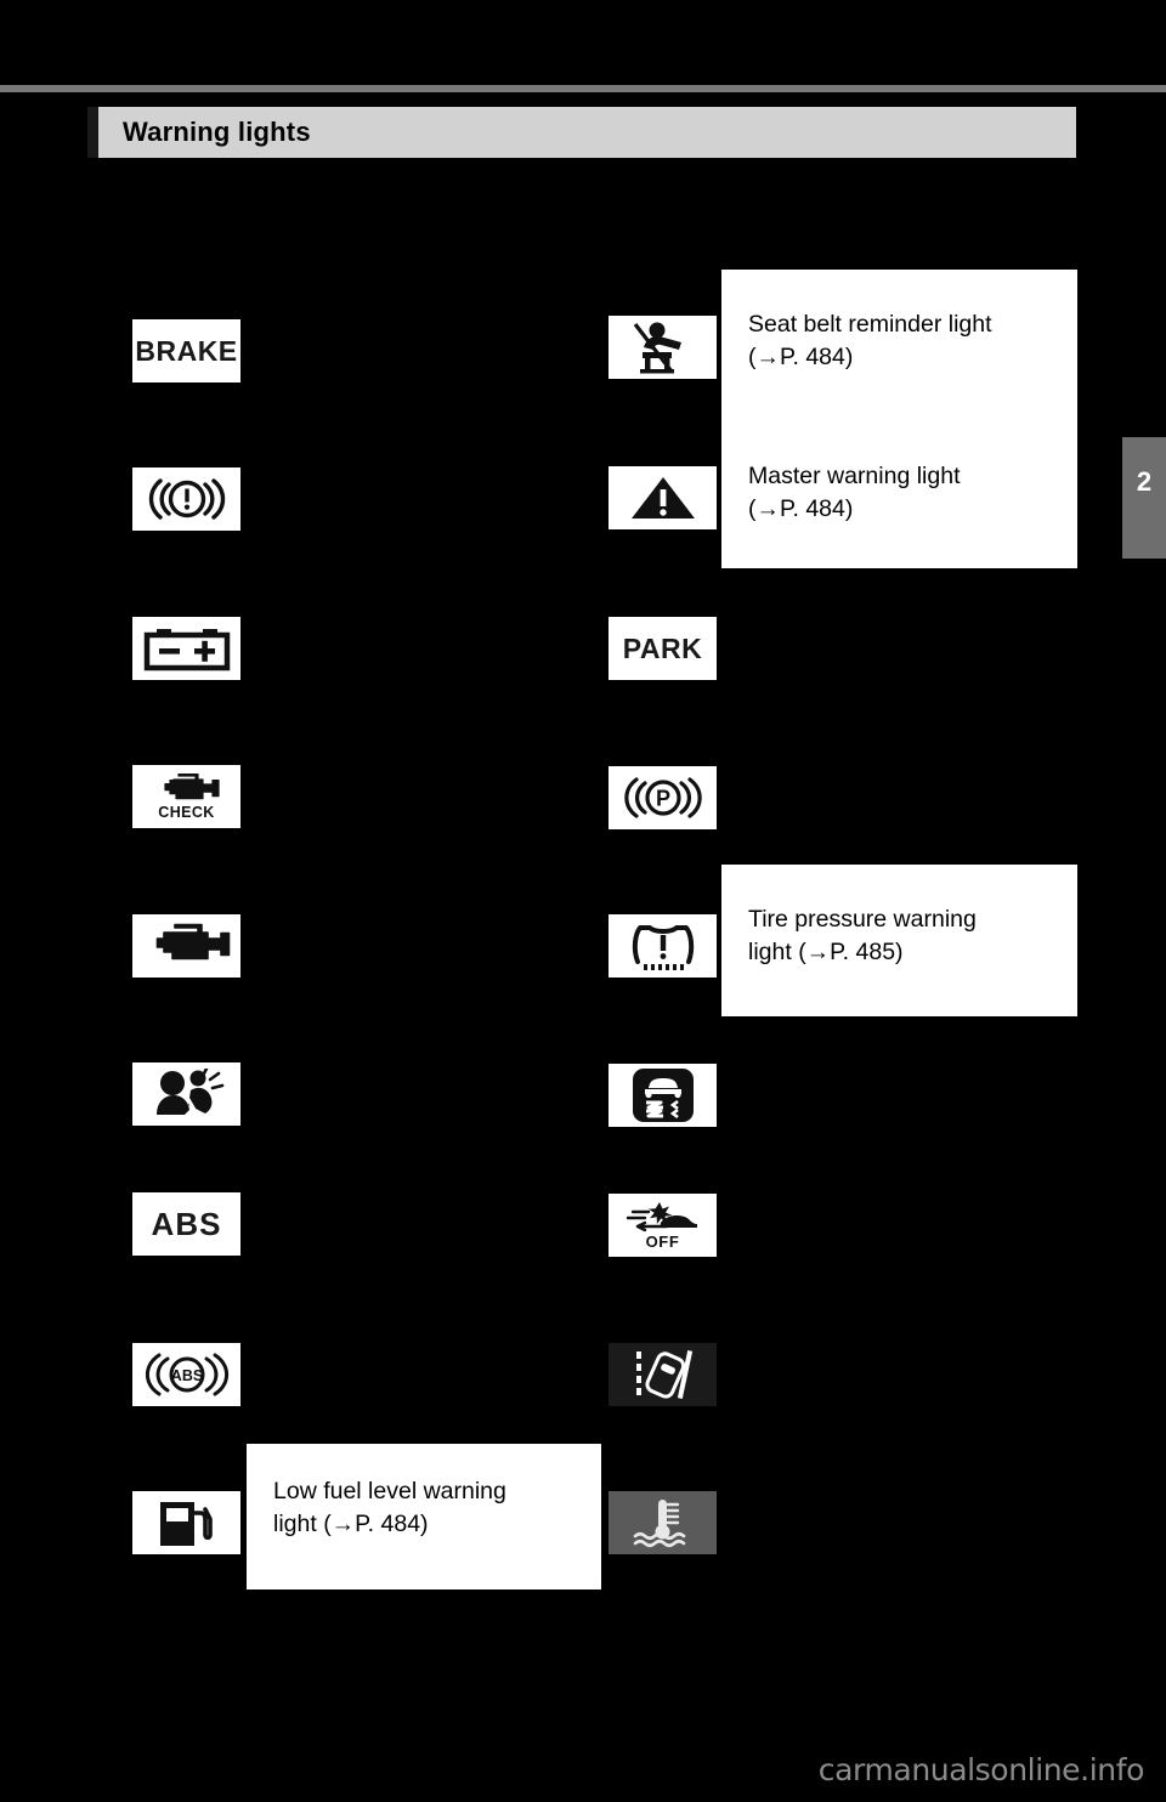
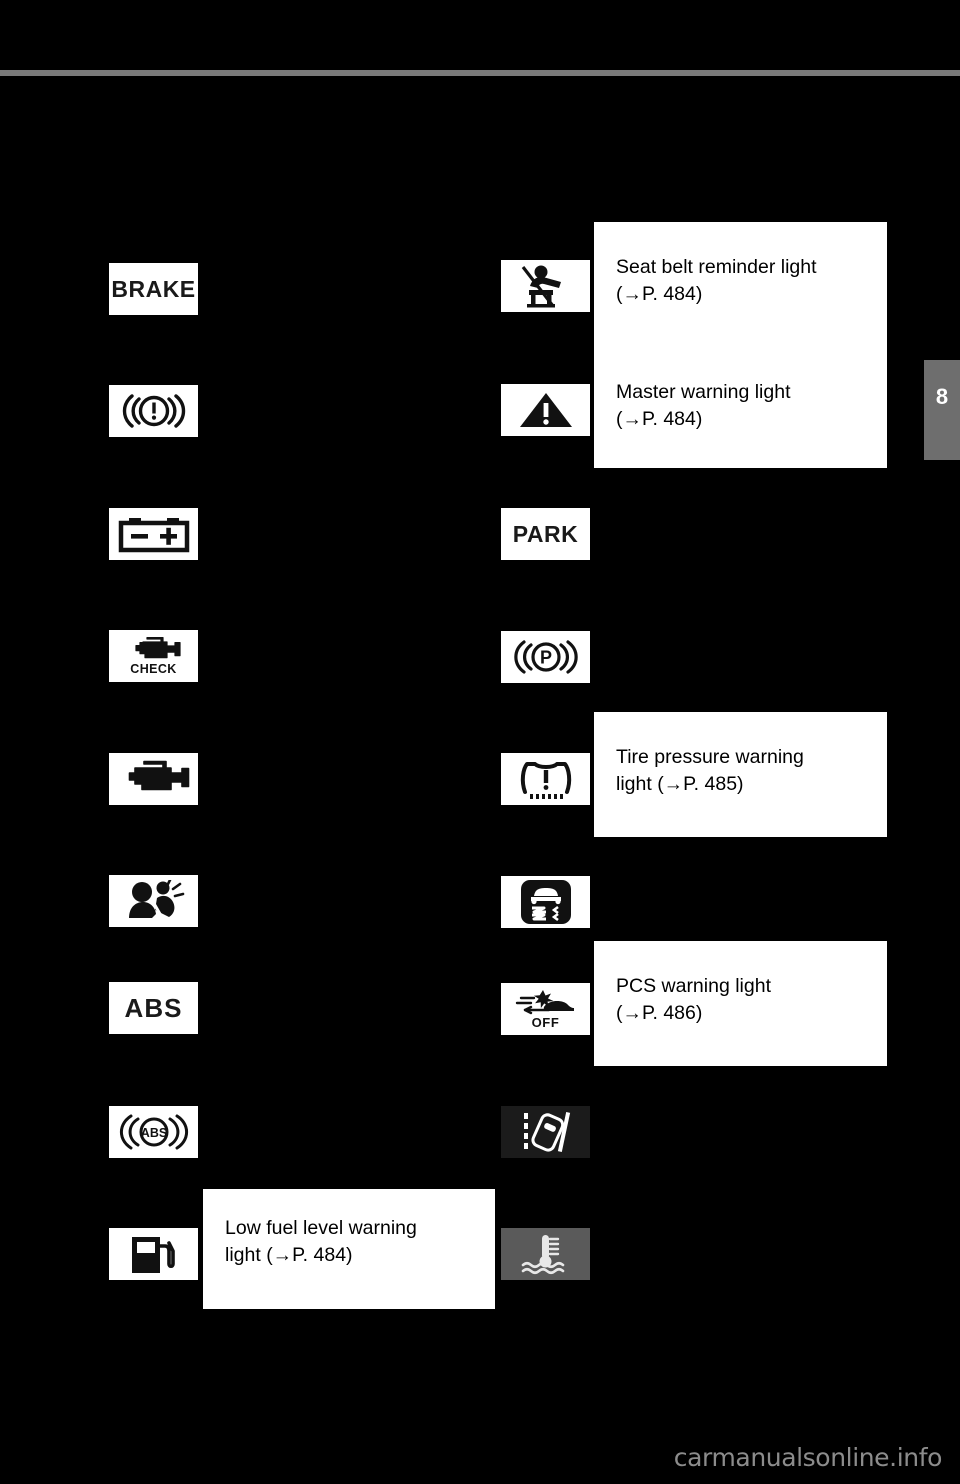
- 2
+ 8
- Warning lights
  BRAKE
  CHECK
  ABS
  ABS
  PARK
  P
  OFF
  Seat belt reminder light
  (→P. 484)
  Master warning light
  (→P. 484)
  Tire pressure warning
  light (→P. 485)
+ PCS warning light
+ (→P. 486)
  Low fuel level warning
  light (→P. 484)
  carmanualsonline.info
